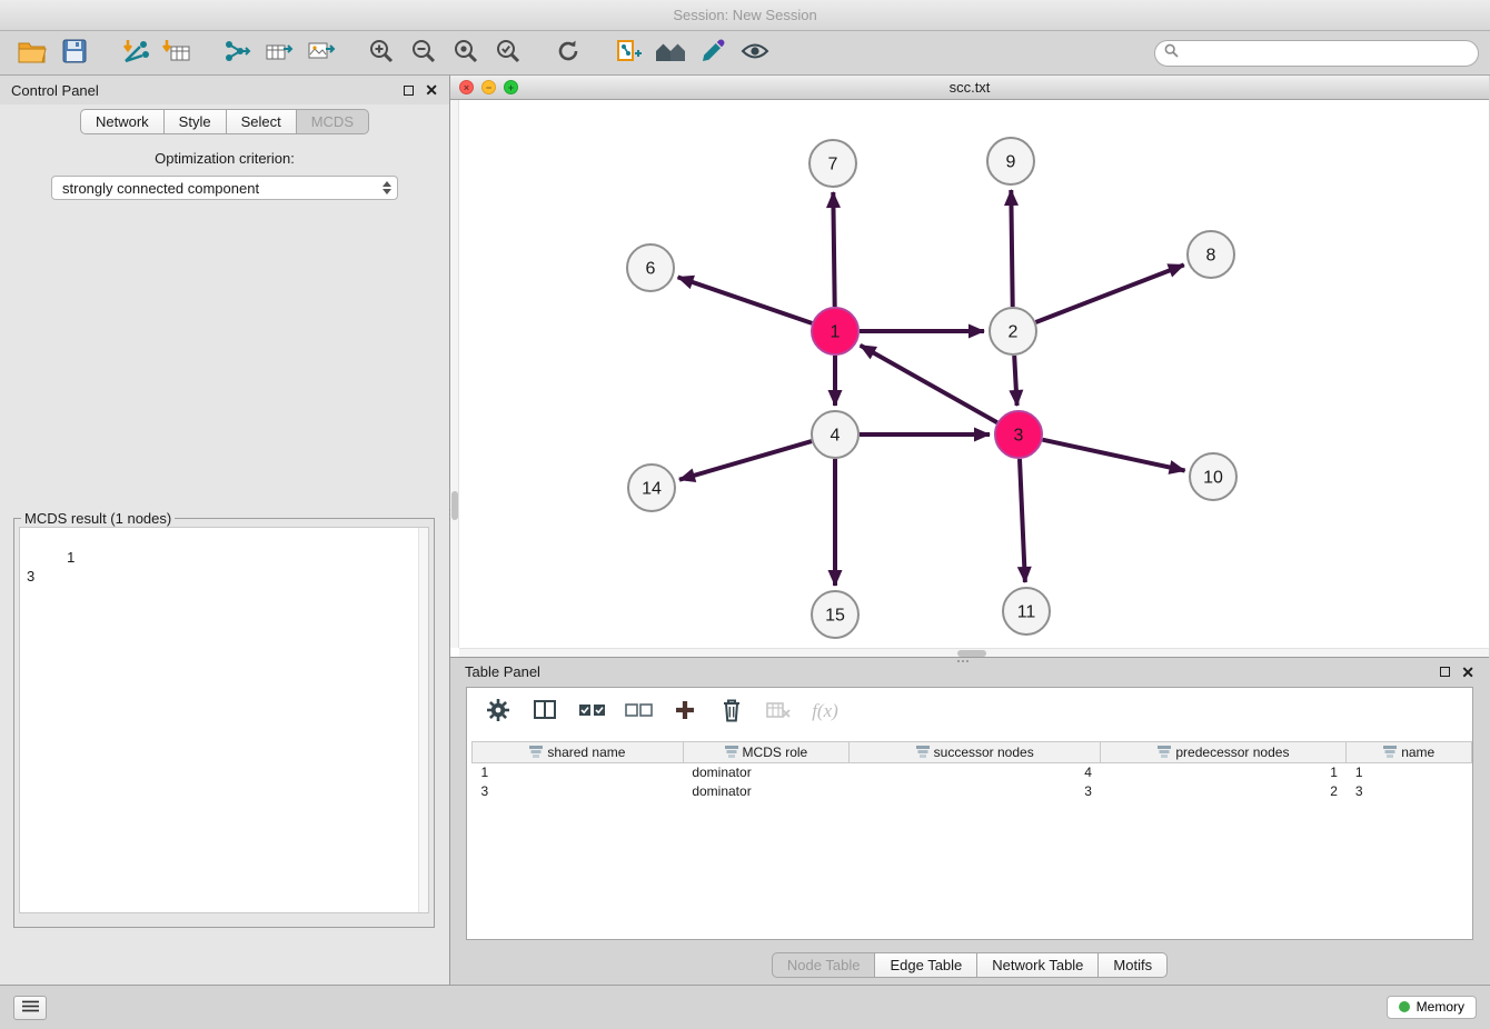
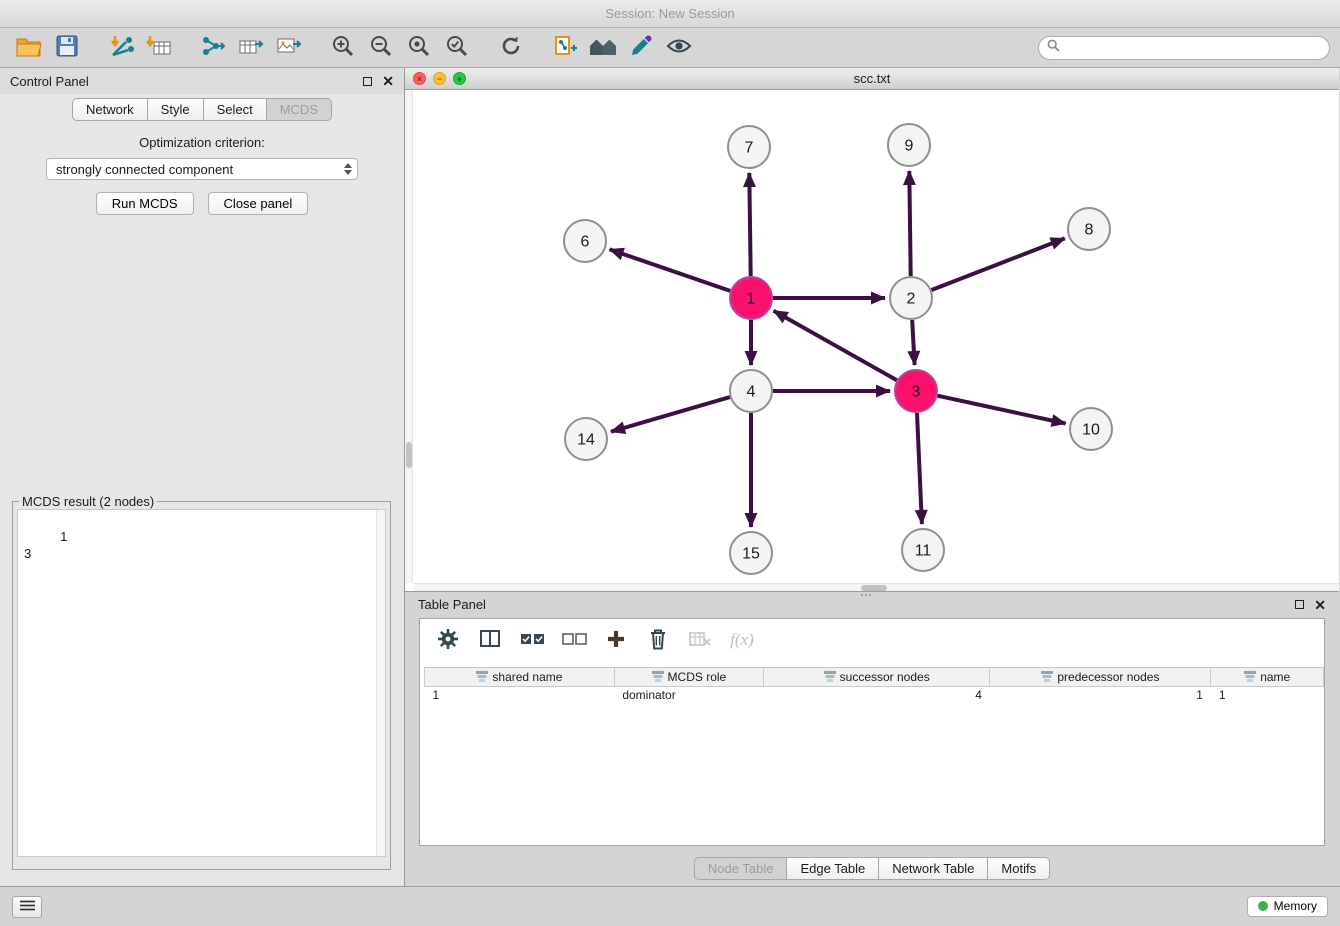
  Session: New Session
  Control Panel
  ✕
  Network
  Style
  Select
  MCDS
  Optimization criterion:
  strongly connected component
+ Run MCDS
+ Close panel
- MCDS result (1 nodes)
+ MCDS result (2 nodes)
  1
  3
  ×
  −
  +
  scc.txt
  7
  9
  6
  8
  1
  2
  4
  3
  14
  10
  15
  11
  Table Panel
  ✕
  f(x)
  shared name	MCDS role	successor nodes	predecessor nodes	name
  1	dominator	4	1	1
- 3	dominator	3	2	3
  Node Table
  Edge Table
  Network Table
  Motifs
  Memory
